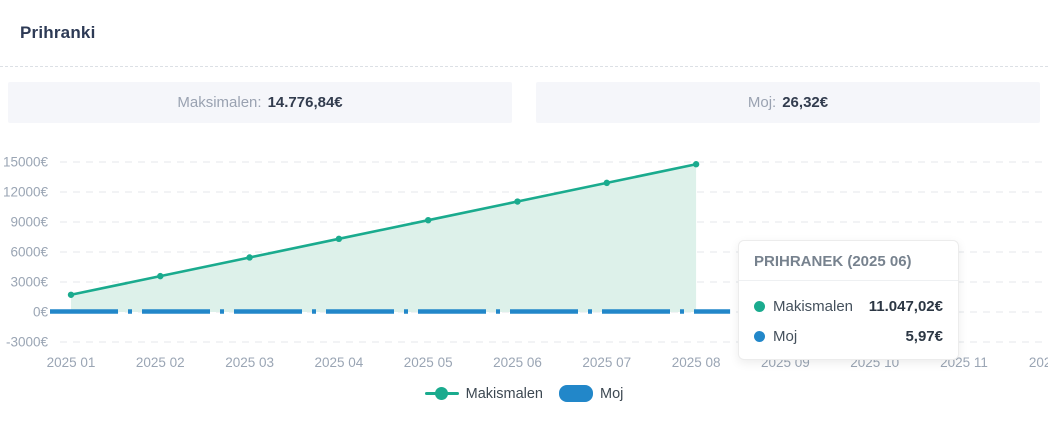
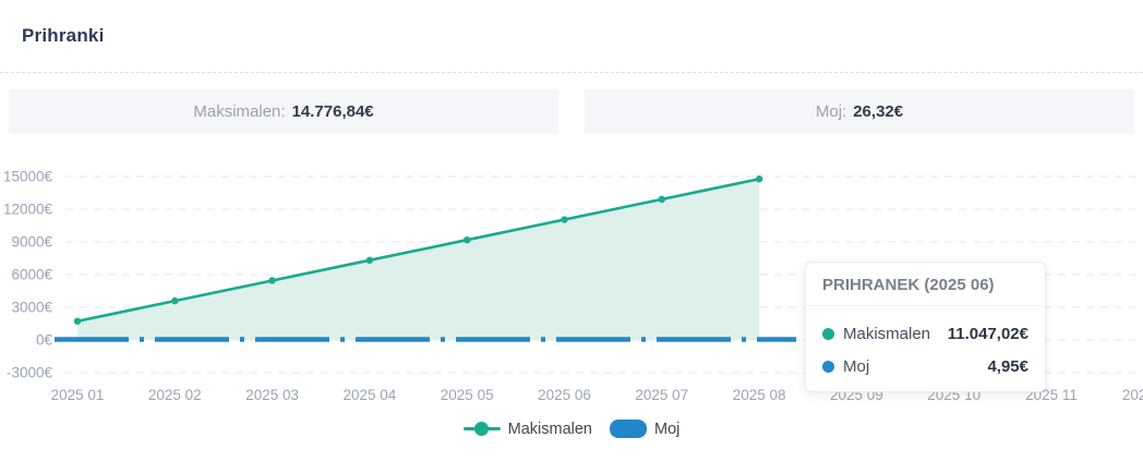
  Prihranki
  Maksimalen:
  14.776,84€
  Moj:
  26,32€
  15000€
  12000€
  9000€
  6000€
  3000€
  0€
  -3000€
  2025 01
  2025 02
  2025 03
  2025 04
  2025 05
  2025 06
  2025 07
  2025 08
  2025 09
  2025 10
  2025 11
  Makismalen
  Moj
  PRIHRANEK (2025 06)
  Makismalen
  11.047,02€
  Moj
- 5,97€
+ 4,95€
